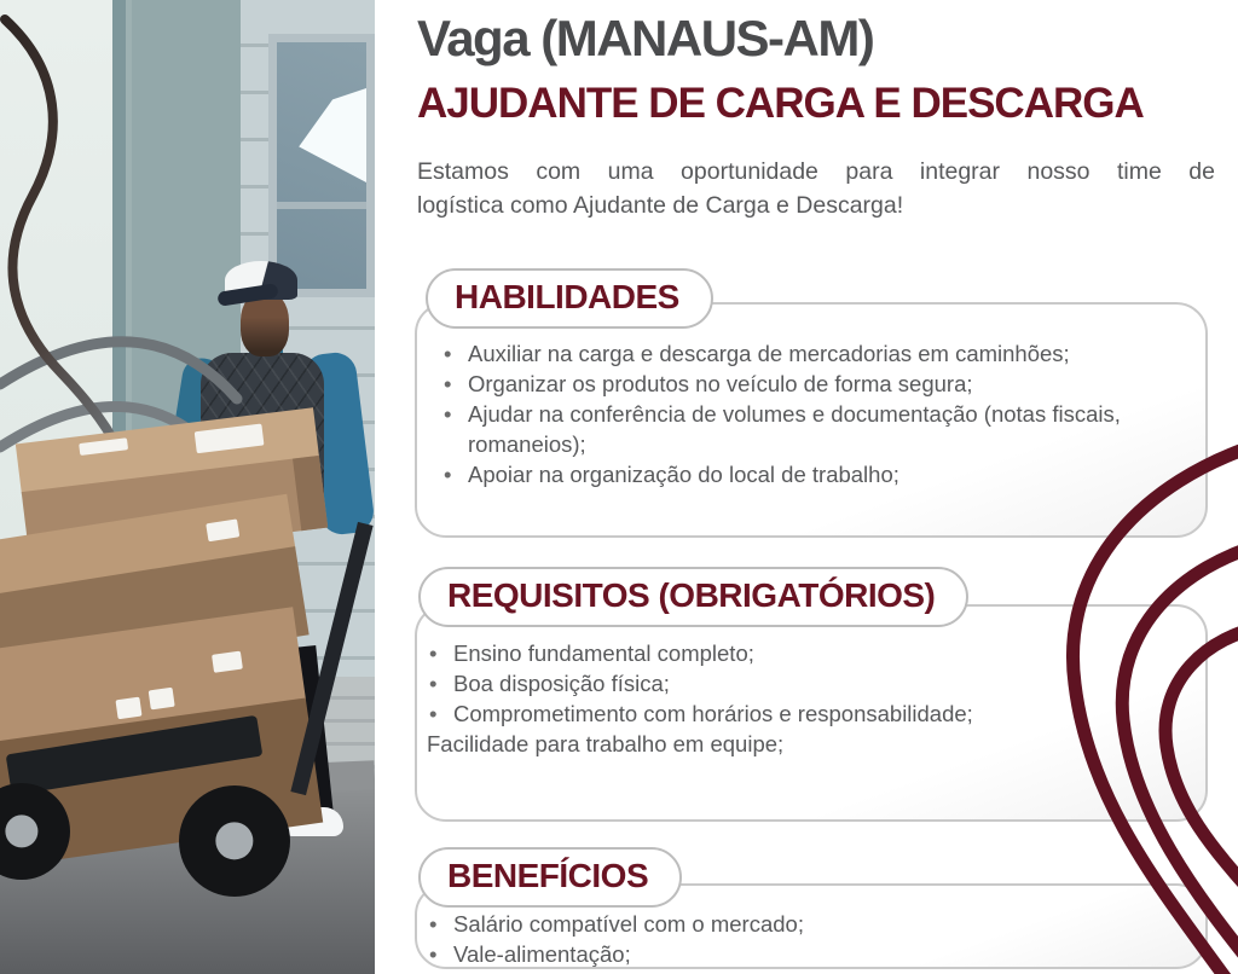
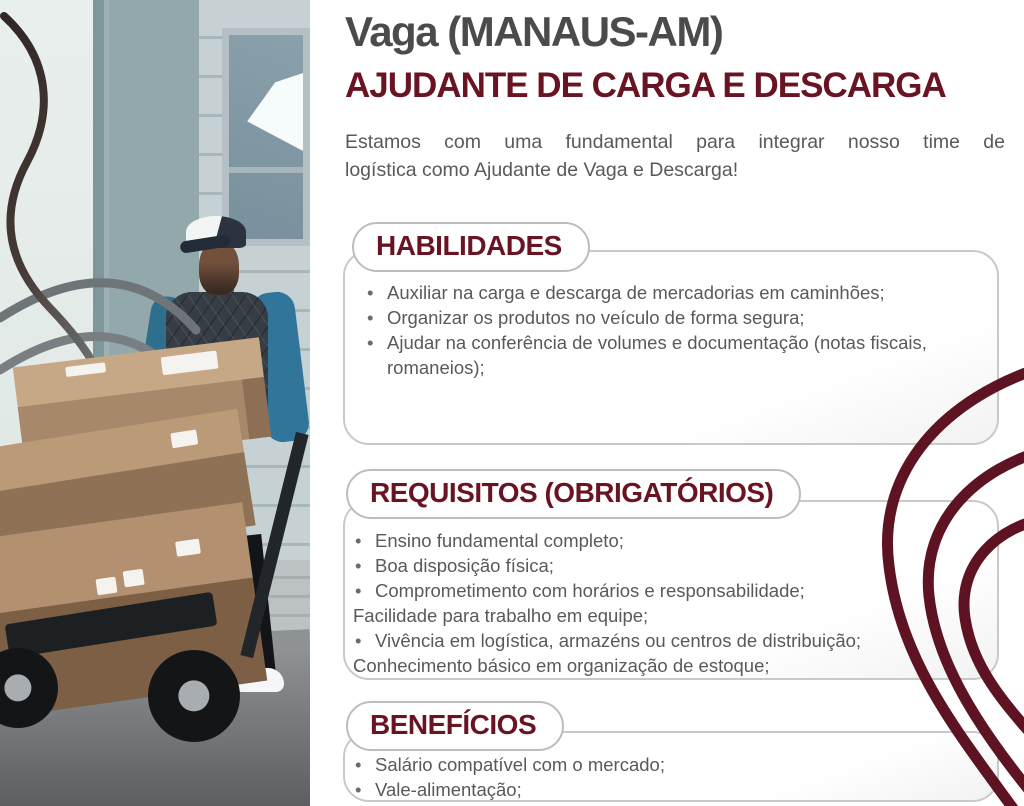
  Vaga (MANAUS-AM)
  AJUDANTE DE CARGA E DESCARGA
- Estamos com uma oportunidade para integrar nosso time de
+ Estamos com uma fundamental para integrar nosso time de
- logística como Ajudante de Carga e Descarga!
+ logística como Ajudante de Vaga e Descarga!
  HABILIDADES
  Auxiliar na carga e descarga de mercadorias em caminhões;
  Organizar os produtos no veículo de forma segura;
  Ajudar na conferência de volumes e documentação (notas fiscais, romaneios);
- Apoiar na organização do local de trabalho;
  REQUISITOS (OBRIGATÓRIOS)
  Ensino fundamental completo;
  Boa disposição física;
  Comprometimento com horários e responsabilidade;
  Facilidade para trabalho em equipe;
+ Vivência em logística, armazéns ou centros de distribuição;
+ Conhecimento básico em organização de estoque;
  BENEFÍCIOS
  Salário compatível com o mercado;
  Vale-alimentação;
